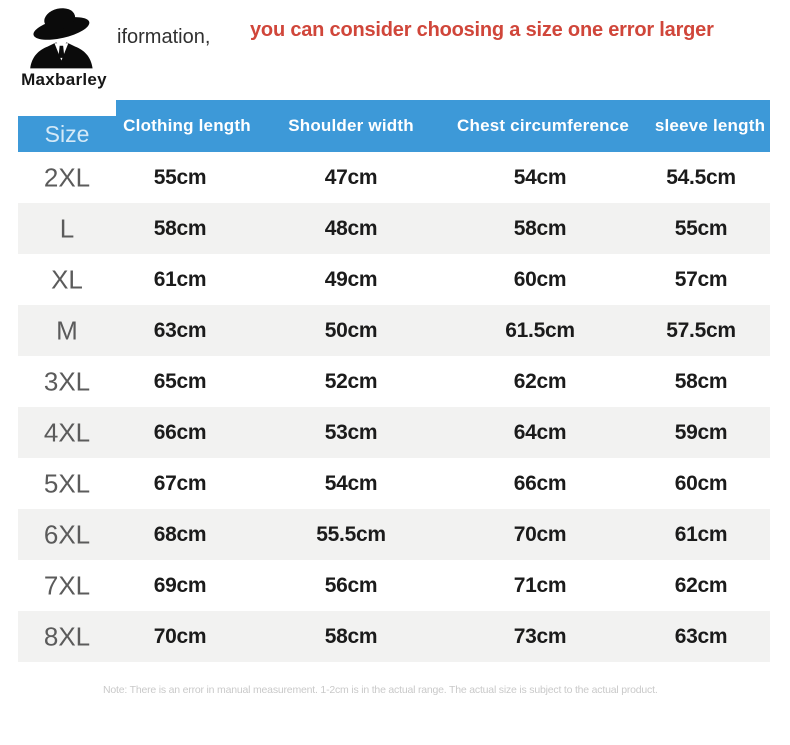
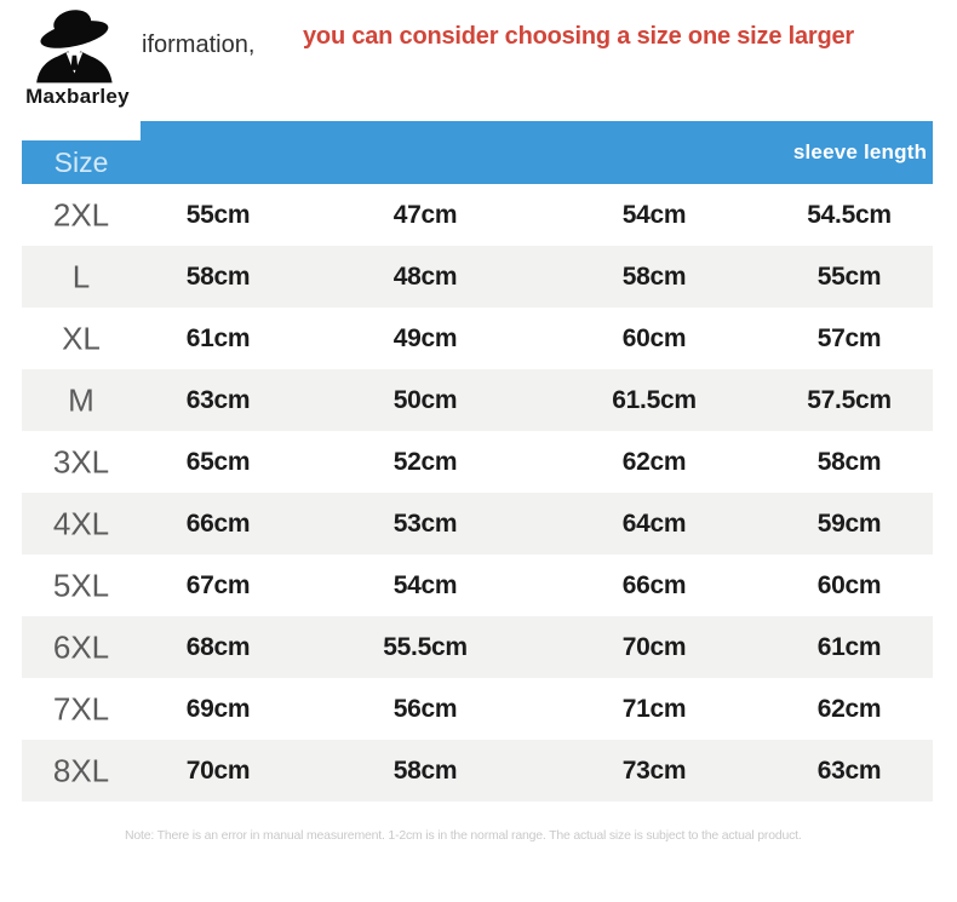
  Maxbarley
  iformation,
- you can consider choosing a size one error larger
+ you can consider choosing a size one size larger
- Clothing length
- Shoulder width
- Chest circumference
  sleeve length
  Size
  2XL
  55cm
  47cm
  54cm
  54.5cm
  L
  58cm
  48cm
  58cm
  55cm
  XL
  61cm
  49cm
  60cm
  57cm
  M
  63cm
  50cm
  61.5cm
  57.5cm
  3XL
  65cm
  52cm
  62cm
  58cm
  4XL
  66cm
  53cm
  64cm
  59cm
  5XL
  67cm
  54cm
  66cm
  60cm
  6XL
  68cm
  55.5cm
  70cm
  61cm
  7XL
  69cm
  56cm
  71cm
  62cm
  8XL
  70cm
  58cm
  73cm
  63cm
- Note: There is an error in manual measurement. 1-2cm is in the actual range. The actual size is subject to the actual product.
+ Note: There is an error in manual measurement. 1-2cm is in the normal range. The actual size is subject to the actual product.
